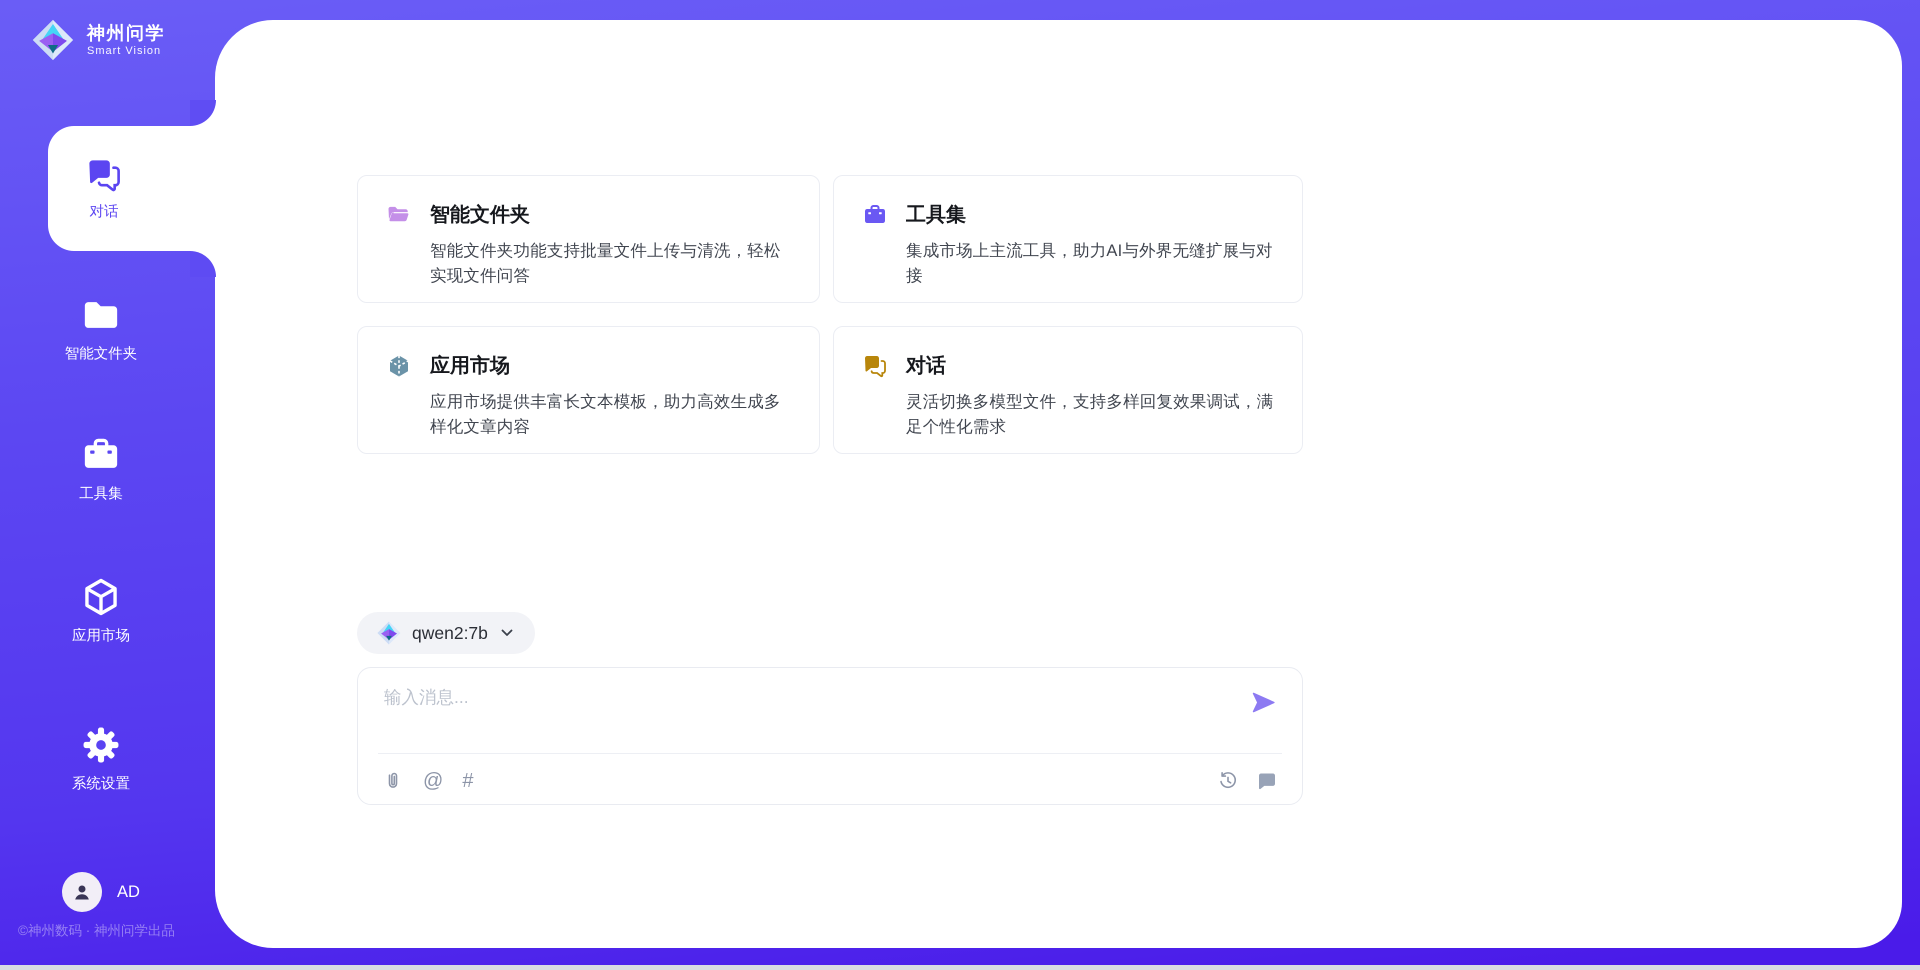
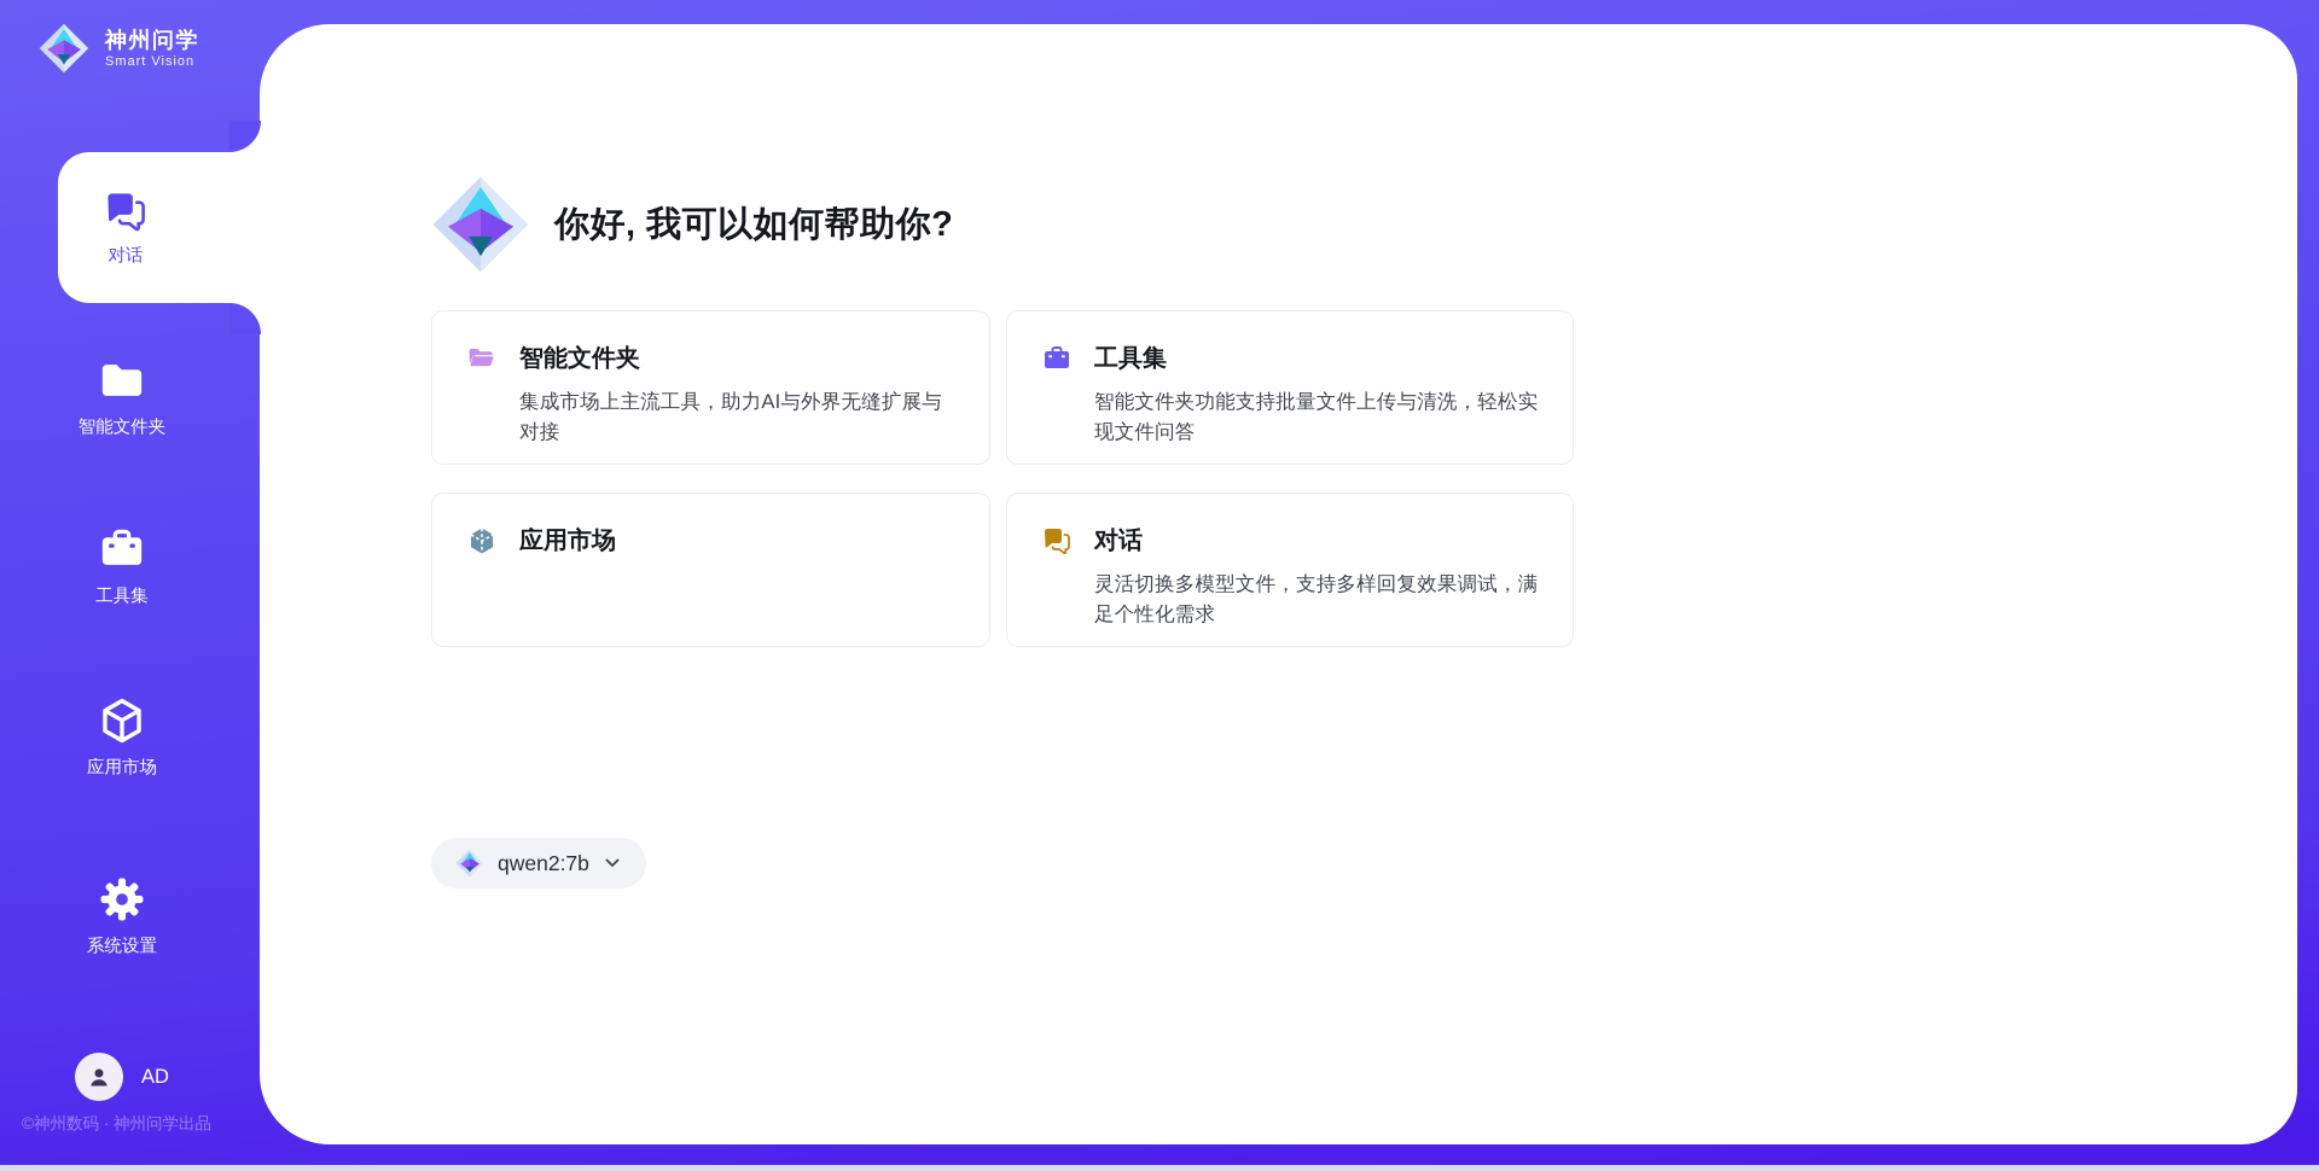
  神州问学
  Smart Vision
  对话
  智能文件夹
  工具集
  应用市场
  系统设置
  AD
  ©神州数码 · 神州问学出品
+ 你好, 我可以如何帮助你?
  智能文件夹
- 智能文件夹功能支持批量文件上传与清洗，轻松实现文件问答
+ 集成市场上主流工具，助力AI与外界无缝扩展与对接
  工具集
- 集成市场上主流工具，助力AI与外界无缝扩展与对接
+ 智能文件夹功能支持批量文件上传与清洗，轻松实现文件问答
  应用市场
- 应用市场提供丰富长文本模板，助力高效生成多样化文章内容
  对话
  灵活切换多模型文件，支持多样回复效果调试，满足个性化需求
  qwen2:7b
- 输入消息...
- @
- #
